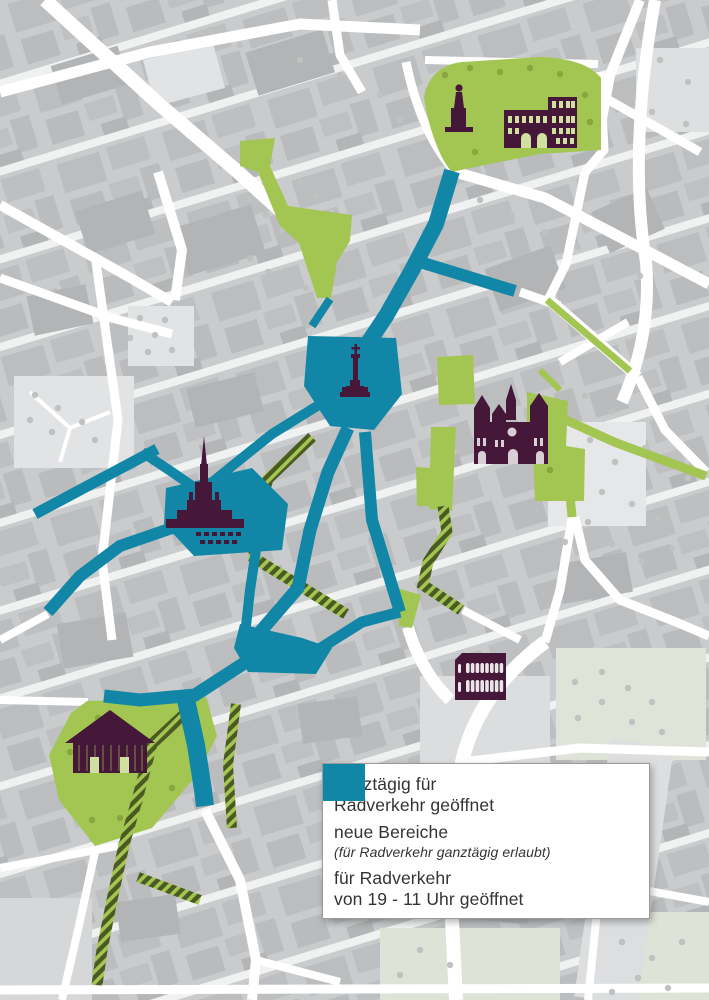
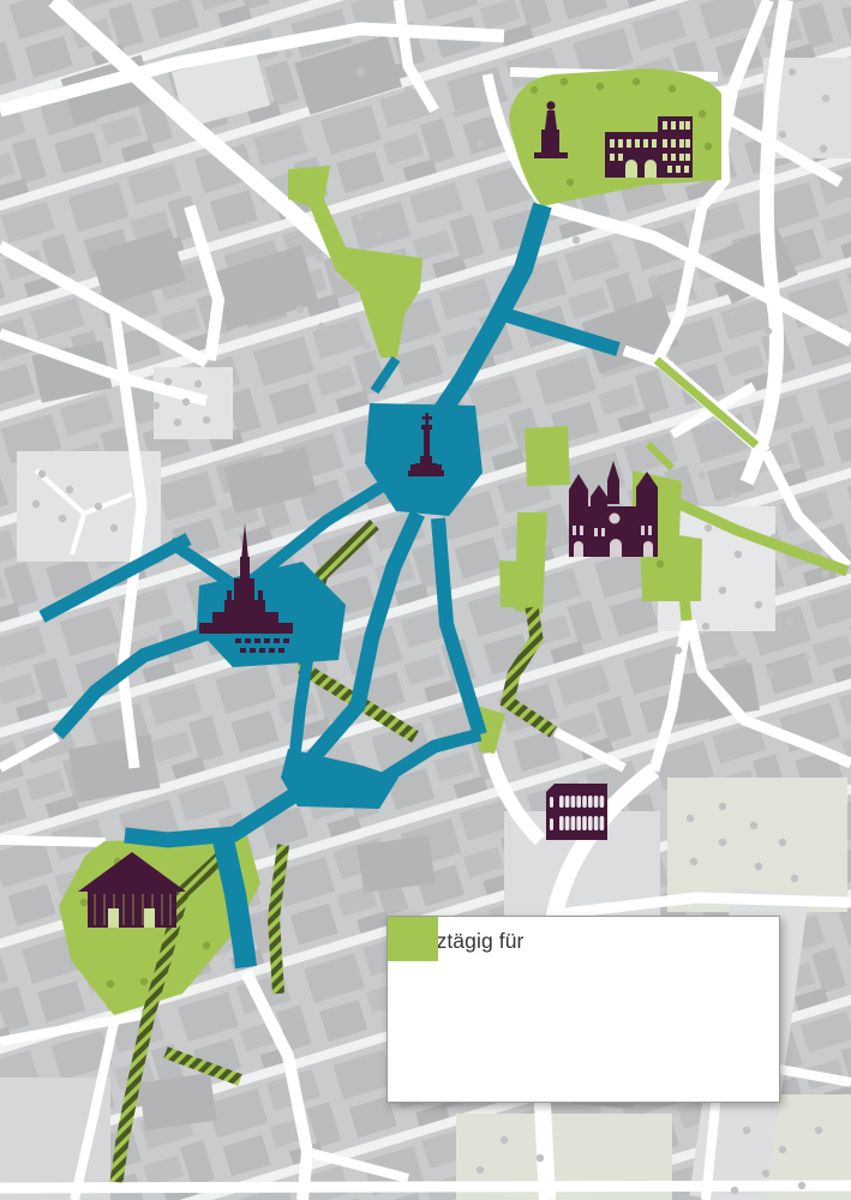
  ztägig für
- Radverkehr geöffnet
- neue Bereiche
- (für Radverkehr ganztägig erlaubt)
- für Radverkehr
- von 19 - 11 Uhr geöffnet
